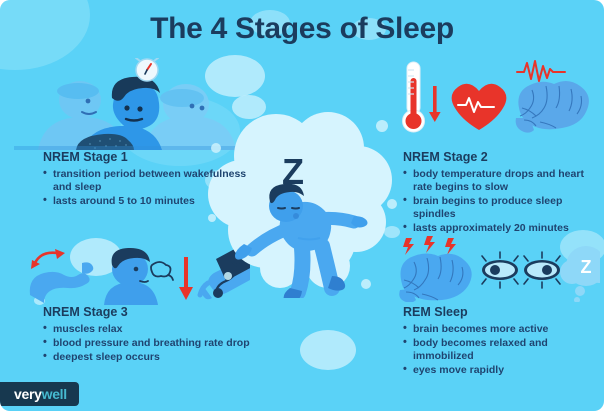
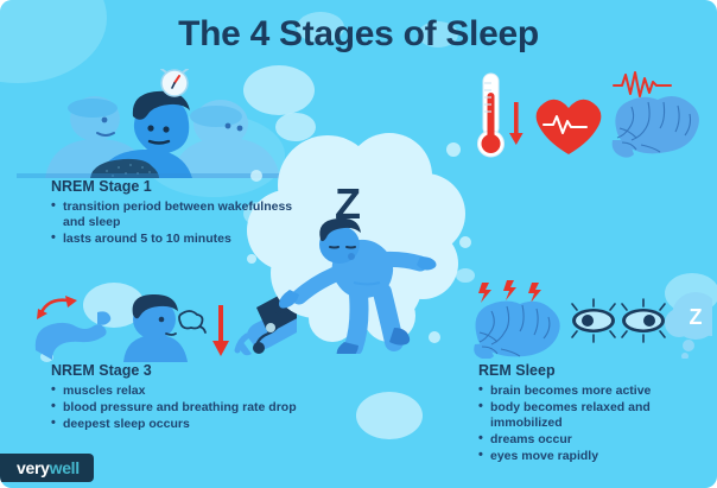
  The 4 Stages of Sleep
  Z
  Z
  NREM Stage 1
  transition period between wakefulness and sleep
  lasts around 5 to 10 minutes
- NREM Stage 2
- body temperature drops and heart rate begins to slow
- brain begins to produce sleep spindles
- lasts approximately 20 minutes
  NREM Stage 3
  muscles relax
  blood pressure and breathing rate drop
  deepest sleep occurs
  REM Sleep
  brain becomes more active
  body becomes relaxed and immobilized
+ dreams occur
  eyes move rapidly
  very
  well
